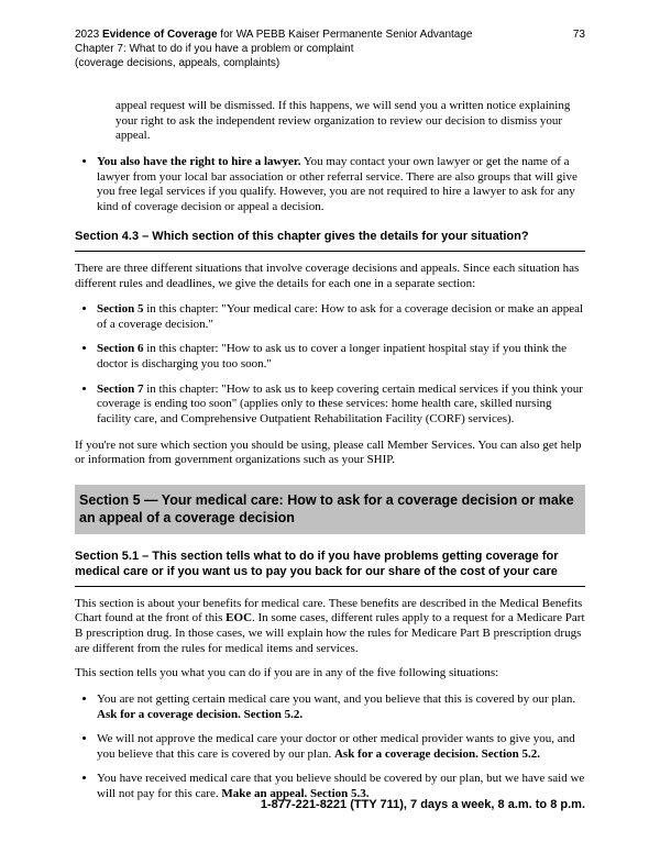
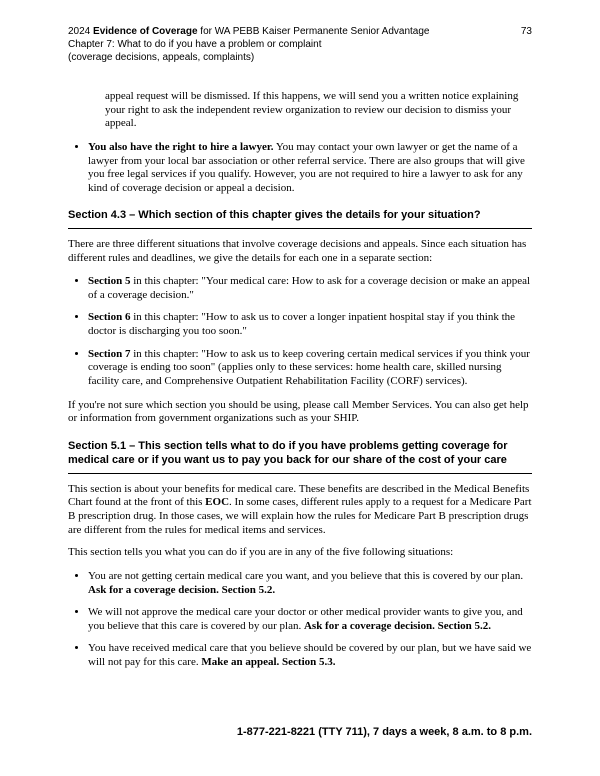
- 2023 Evidence of Coverage for WA PEBB Kaiser Permanente Senior Advantage
+ 2024 Evidence of Coverage for WA PEBB Kaiser Permanente Senior Advantage
  73
  Chapter 7: What to do if you have a problem or complaint
  (coverage decisions, appeals, complaints)
  appeal request will be dismissed. If this happens, we will send you a written notice explaining your right to ask the independent review organization to review our decision to dismiss your appeal.
  You also have the right to hire a lawyer. You may contact your own lawyer or get the name of a lawyer from your local bar association or other referral service. There are also groups that will give you free legal services if you qualify. However, you are not required to hire a lawyer to ask for any kind of coverage decision or appeal a decision.
  Section 4.3 – Which section of this chapter gives the details for your situation?
  There are three different situations that involve coverage decisions and appeals. Since each situation has different rules and deadlines, we give the details for each one in a separate section:
  Section 5 in this chapter: "Your medical care: How to ask for a coverage decision or make an appeal of a coverage decision."
  Section 6 in this chapter: "How to ask us to cover a longer inpatient hospital stay if you think the doctor is discharging you too soon."
  Section 7 in this chapter: "How to ask us to keep covering certain medical services if you think your coverage is ending too soon" (applies only to these services: home health care, skilled nursing facility care, and Comprehensive Outpatient Rehabilitation Facility (CORF) services).
  If you're not sure which section you should be using, please call Member Services. You can also get help or information from government organizations such as your SHIP.
- Section 5 — Your medical care: How to ask for a coverage decision or make an appeal of a coverage decision
  Section 5.1 – This section tells what to do if you have problems getting coverage for medical care or if you want us to pay you back for our share of the cost of your care
  This section is about your benefits for medical care. These benefits are described in the Medical Benefits Chart found at the front of this EOC. In some cases, different rules apply to a request for a Medicare Part B prescription drug. In those cases, we will explain how the rules for Medicare Part B prescription drugs are different from the rules for medical items and services.
  This section tells you what you can do if you are in any of the five following situations:
  You are not getting certain medical care you want, and you believe that this is covered by our plan. Ask for a coverage decision. Section 5.2.
  We will not approve the medical care your doctor or other medical provider wants to give you, and you believe that this care is covered by our plan. Ask for a coverage decision. Section 5.2.
  You have received medical care that you believe should be covered by our plan, but we have said we will not pay for this care. Make an appeal. Section 5.3.
  1-877-221-8221 (TTY 711), 7 days a week, 8 a.m. to 8 p.m.
